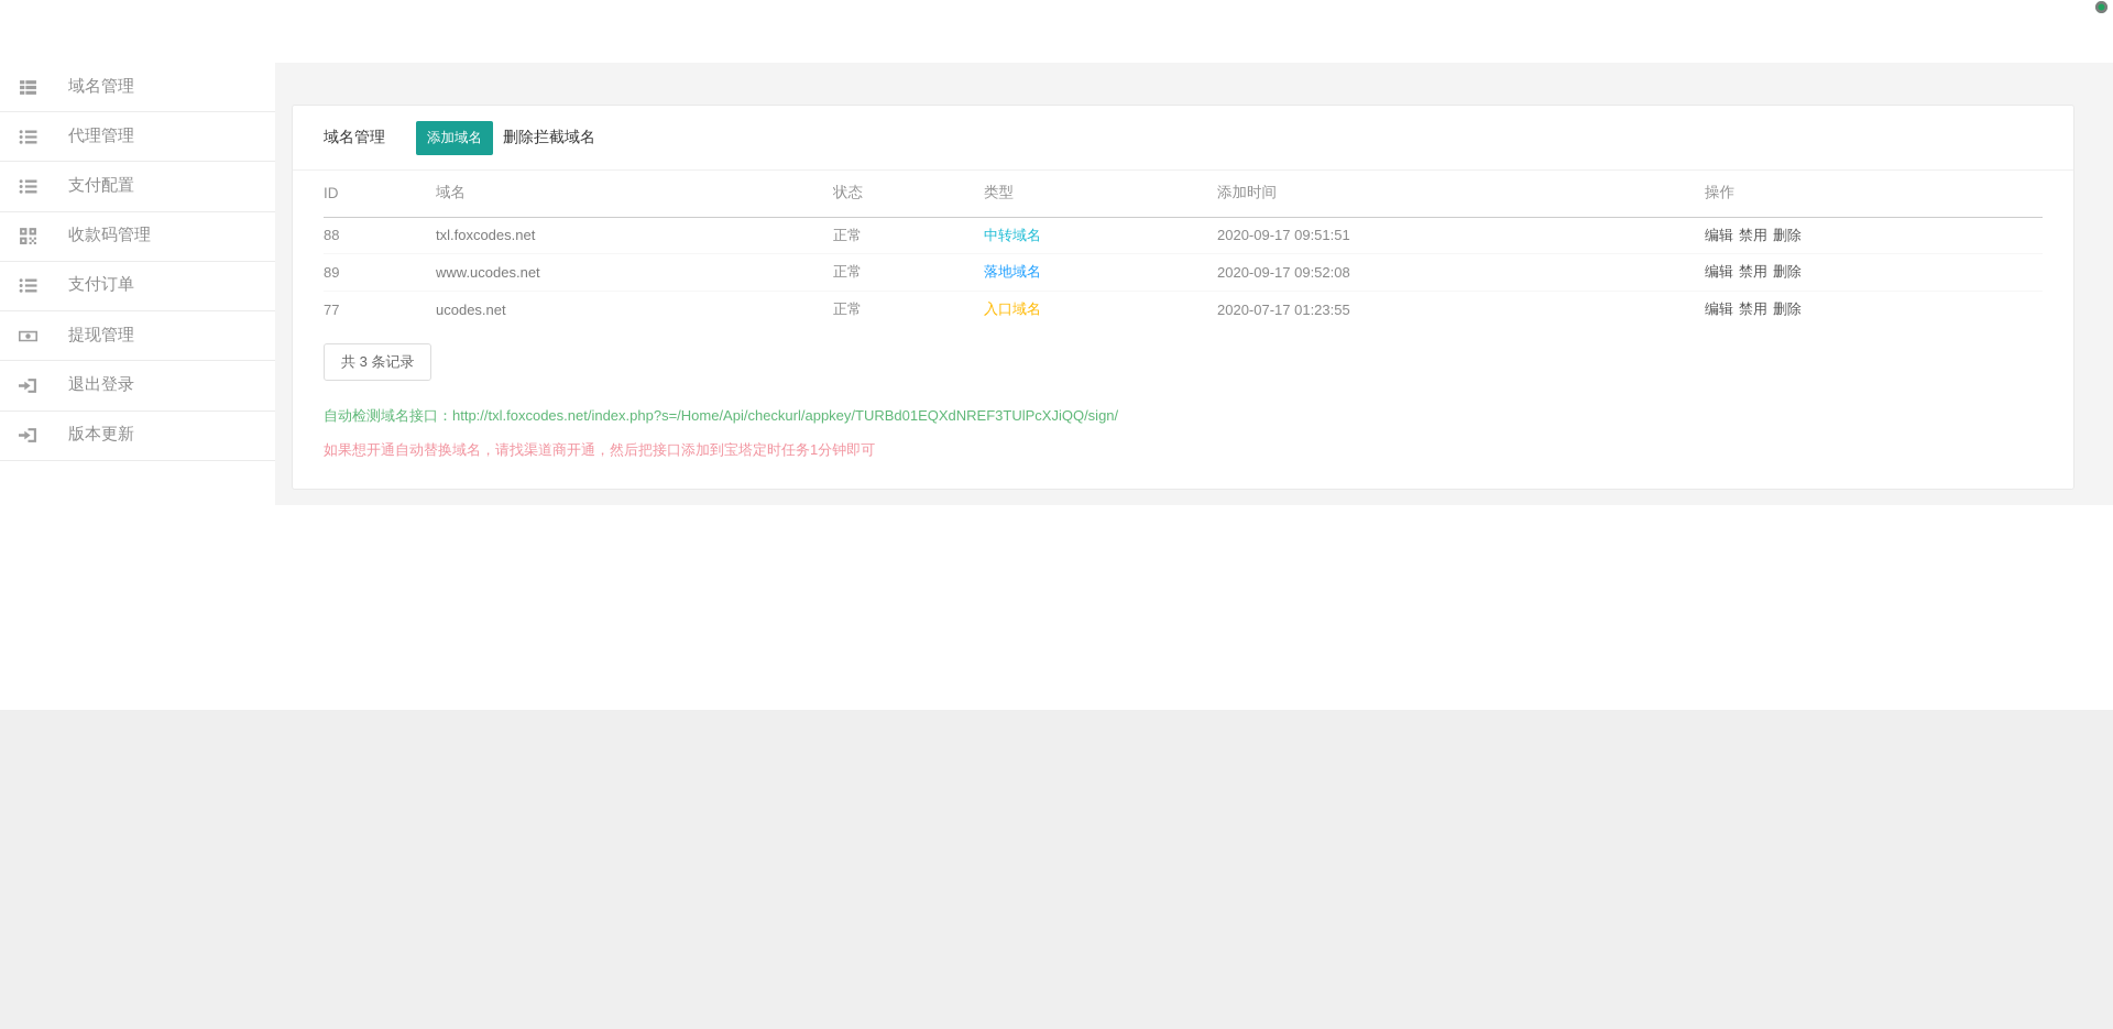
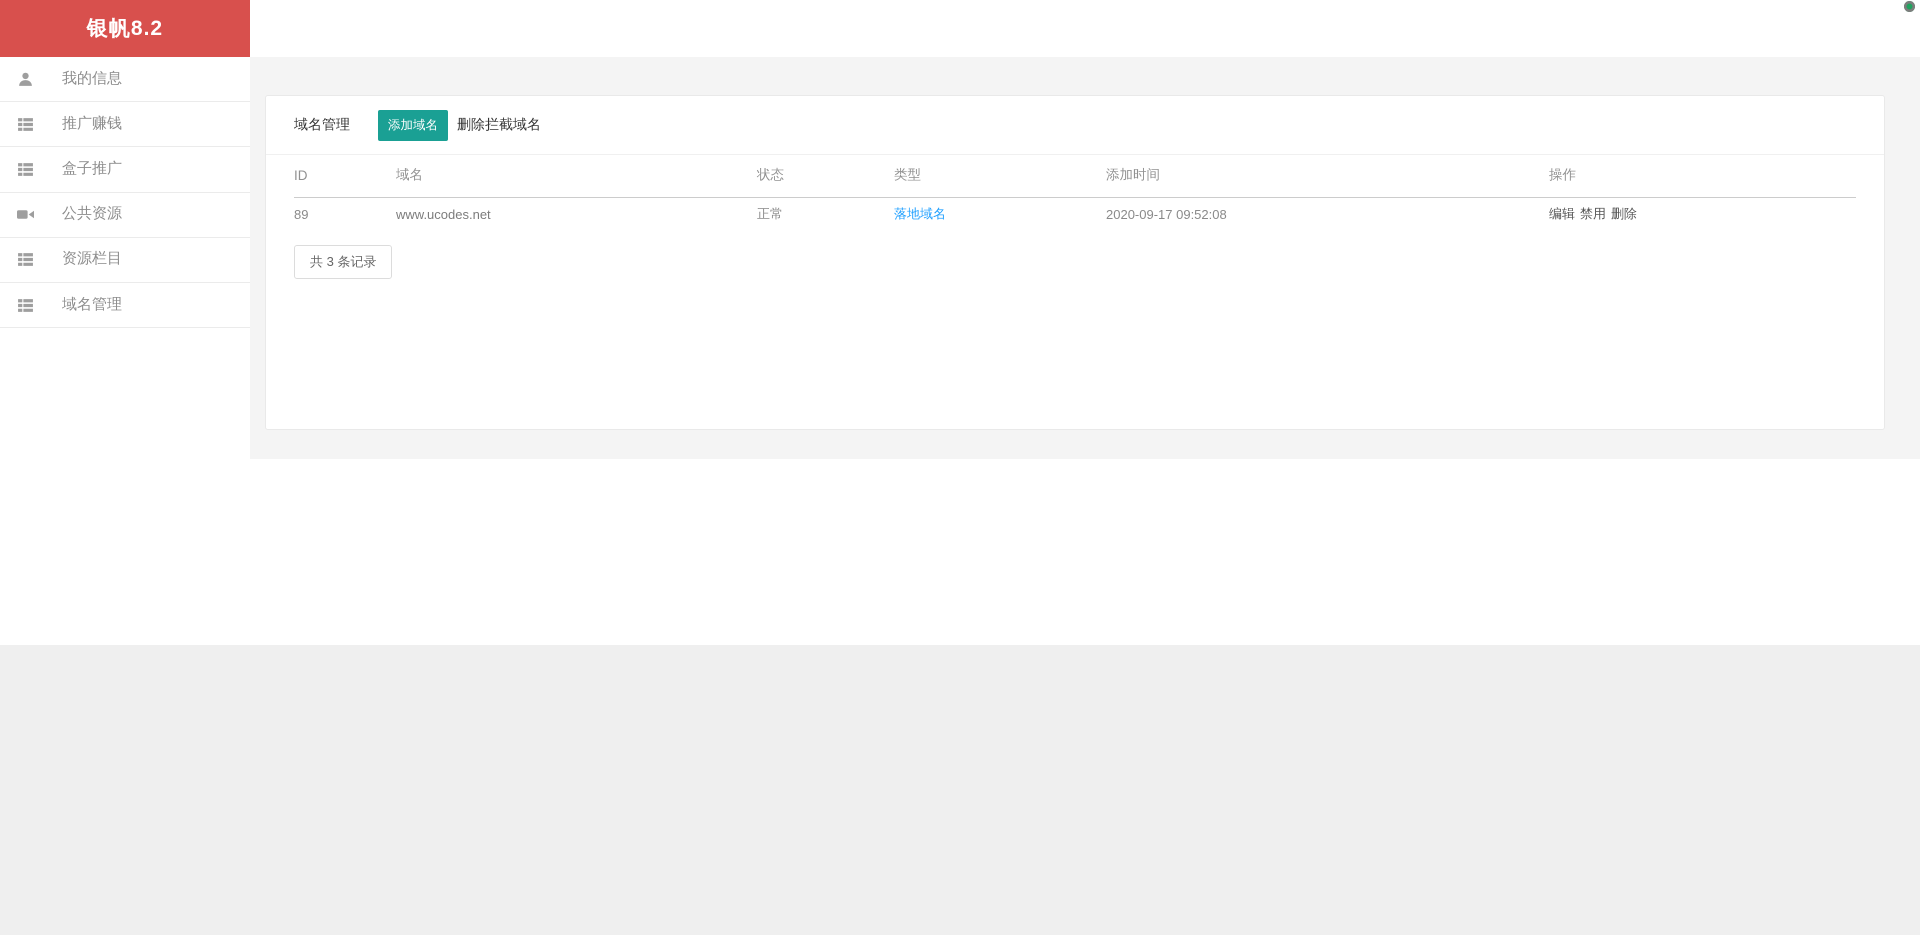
+ 银帆8.2
+ 我的信息
+ 推广赚钱
+ 盒子推广
+ 公共资源
+ 资源栏目
  域名管理
- 代理管理
- 支付配置
- 收款码管理
- 支付订单
- 提现管理
- 退出登录
- 版本更新
  域名管理
  添加域名
  删除拦截域名
  ID	域名	状态	类型	添加时间	操作
- 88	txl.foxcodes.net	正常	中转域名	2020-09-17 09:51:51	编辑 禁用 删除
  89	www.ucodes.net	正常	落地域名	2020-09-17 09:52:08	编辑 禁用 删除
- 77	ucodes.net	正常	入口域名	2020-07-17 01:23:55	编辑 禁用 删除
  共 3 条记录
- 自动检测域名接口：http://txl.foxcodes.net/index.php?s=/Home/Api/checkurl/appkey/TURBd01EQXdNREF3TUlPcXJiQQ/sign/
- 如果想开通自动替换域名，请找渠道商开通，然后把接口添加到宝塔定时任务1分钟即可
